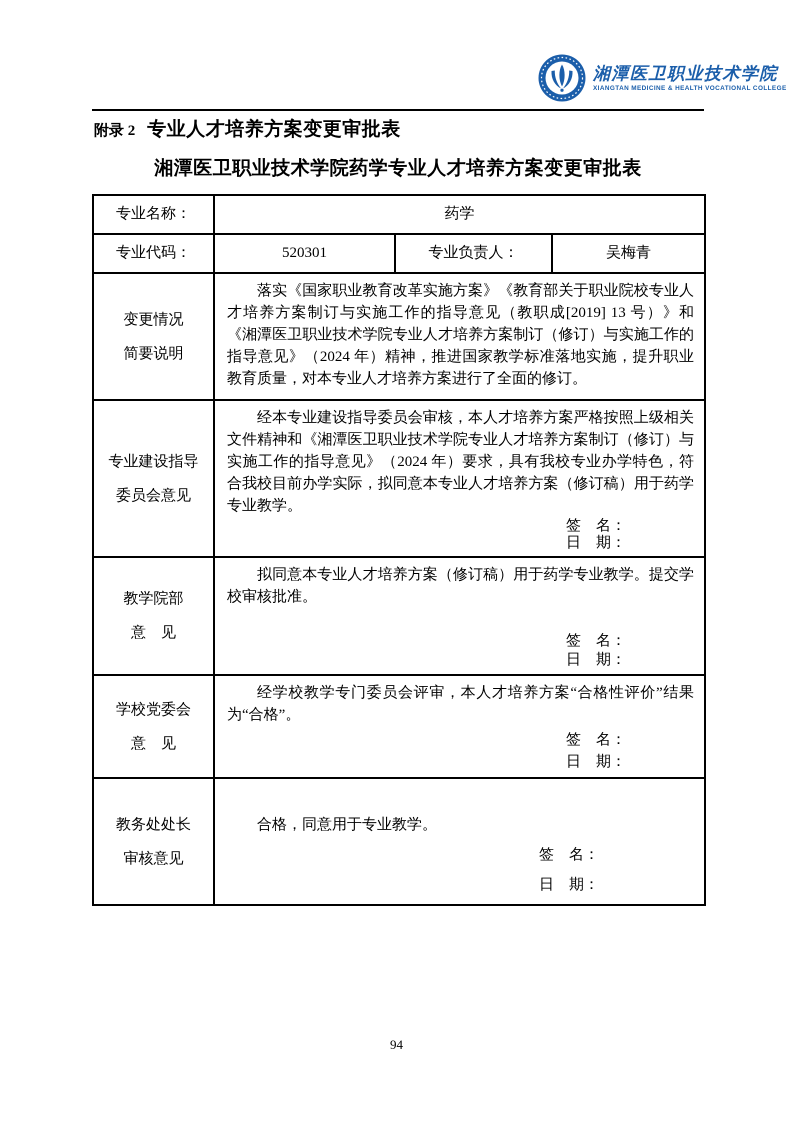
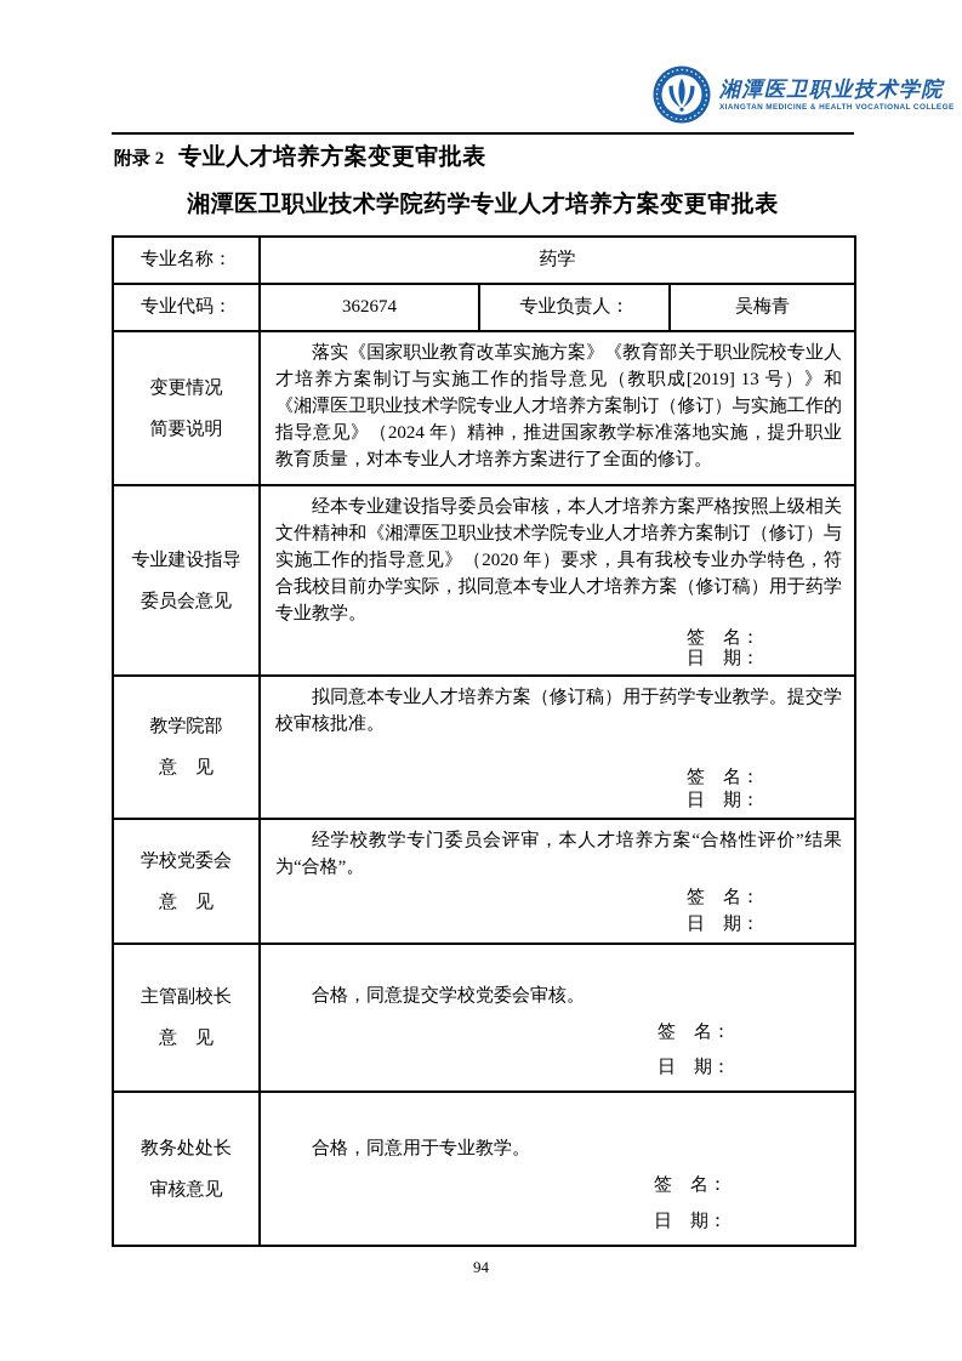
  湘潭医卫职业技术学院
  附录 2
  专业人才培养方案变更审批表
  湘潭医卫职业技术学院药学专业人才培养方案变更审批表
  专业名称：	药学
- 专业代码：	520301	专业负责人：	吴梅青
+ 专业代码：	362674	专业负责人：	吴梅青
  变更情况 简要说明	落实《国家职业教育改革实施方案》《教育部关于职业院校专业人才培养方案制订与实施工作的指导意见（教职成[2019] 13 号）》和《湘潭医卫职业技术学院专业人才培养方案制订（修订）与实施工作的指导意见》（2024 年）精神，推进国家教学标准落地实施，提升职业教育质量，对本专业人才培养方案进行了全面的修订。
- 专业建设指导 委员会意见	经本专业建设指导委员会审核，本人才培养方案严格按照上级相关文件精神和《湘潭医卫职业技术学院专业人才培养方案制订（修订）与实施工作的指导意见》（2024 年）要求，具有我校专业办学特色，符合我校目前办学实际，拟同意本专业人才培养方案（修订稿）用于药学专业教学。 签 名： 日 期：
+ 专业建设指导 委员会意见	经本专业建设指导委员会审核，本人才培养方案严格按照上级相关文件精神和《湘潭医卫职业技术学院专业人才培养方案制订（修订）与实施工作的指导意见》（2020 年）要求，具有我校专业办学特色，符合我校目前办学实际，拟同意本专业人才培养方案（修订稿）用于药学专业教学。 签 名： 日 期：
  教学院部 意 见	拟同意本专业人才培养方案（修订稿）用于药学专业教学。提交学校审核批准。 签 名： 日 期：
  学校党委会 意 见	经学校教学专门委员会评审，本人才培养方案“合格性评价”结果为“合格”。 签 名： 日 期：
+ 主管副校长 意 见	合格，同意提交学校党委会审核。 签 名： 日 期：
  教务处处长 审核意见	合格，同意用于专业教学。 签 名： 日 期：
  94
